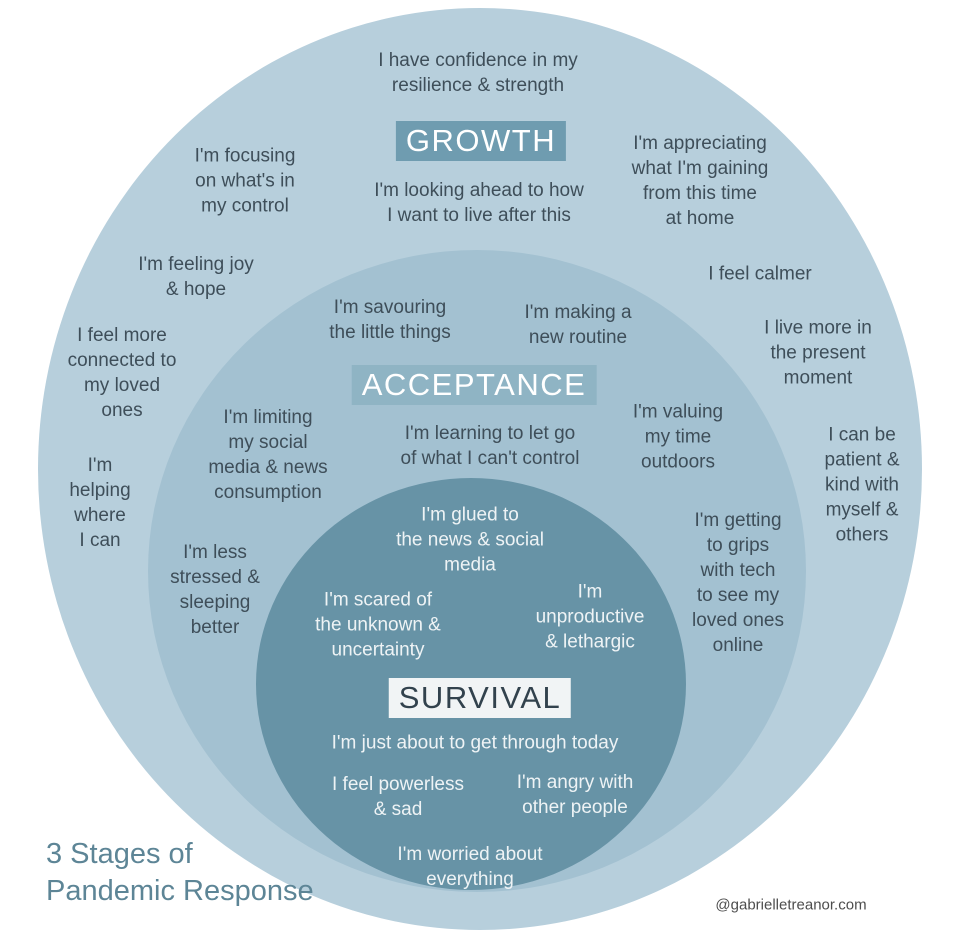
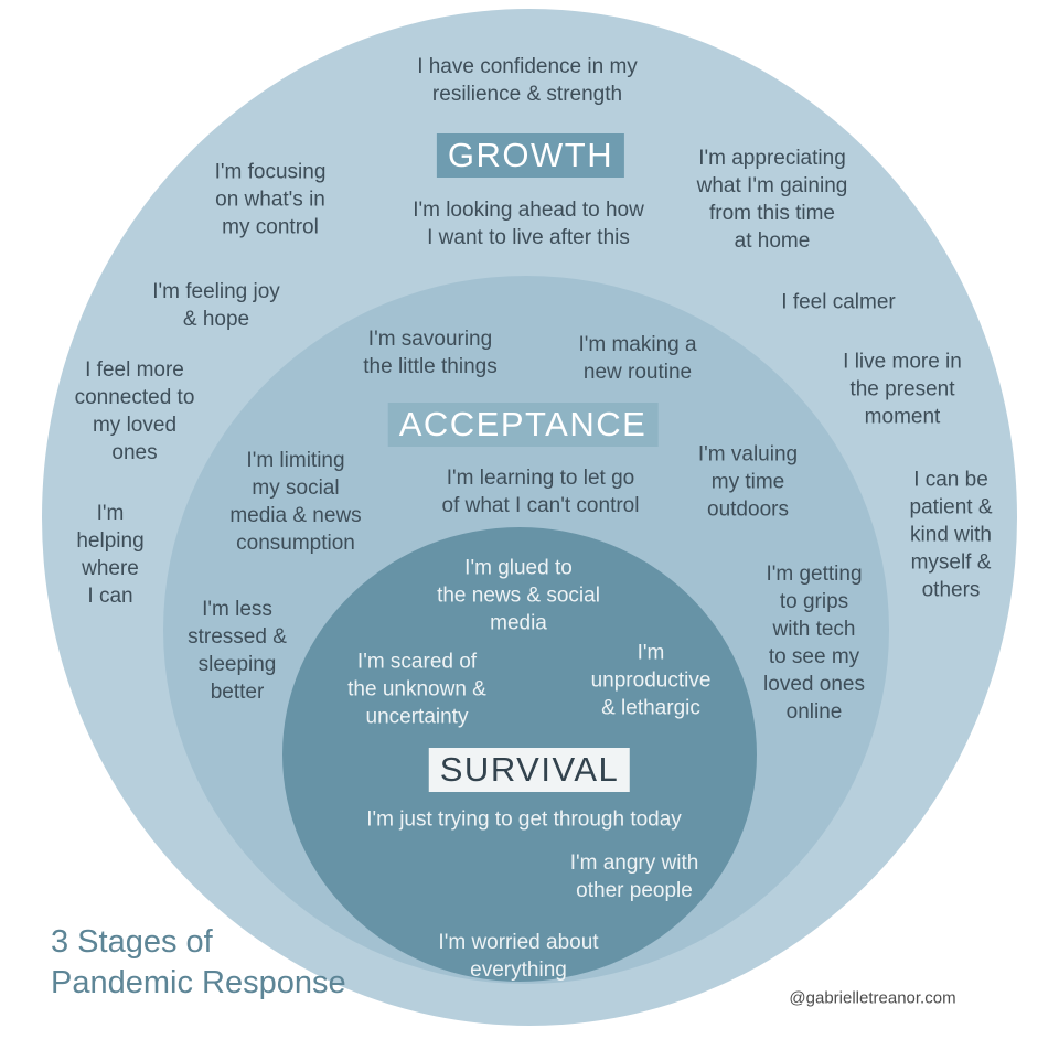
  GROWTH
  ACCEPTANCE
  SURVIVAL
  I have confidence in my
  resilience & strength
  I'm focusing
  on what's in
  my control
  I'm looking ahead to how
  I want to live after this
  I'm appreciating
  what I'm gaining
  from this time
  at home
  I'm feeling joy
  & hope
  I feel calmer
  I feel more
  connected to
  my loved
  ones
  I live more in
  the present
  moment
  I'm
  helping
  where
  I can
  I can be
  patient &
  kind with
  myself &
  others
  I'm savouring
  the little things
  I'm making a
  new routine
  I'm limiting
  my social
  media & news
  consumption
  I'm learning to let go
  of what I can't control
  I'm valuing
  my time
  outdoors
  I'm less
  stressed &
  sleeping
  better
  I'm getting
  to grips
  with tech
  to see my
  loved ones
  online
  I'm glued to
  the news & social
  media
  I'm scared of
  the unknown &
  uncertainty
  I'm
  unproductive
  & lethargic
- I'm just about to get through today
+ I'm just trying to get through today
- I feel powerless
- & sad
  I'm angry with
  other people
  I'm worried about
  everything
  3 Stages of
  Pandemic Response
  @gabrielletreanor.com
